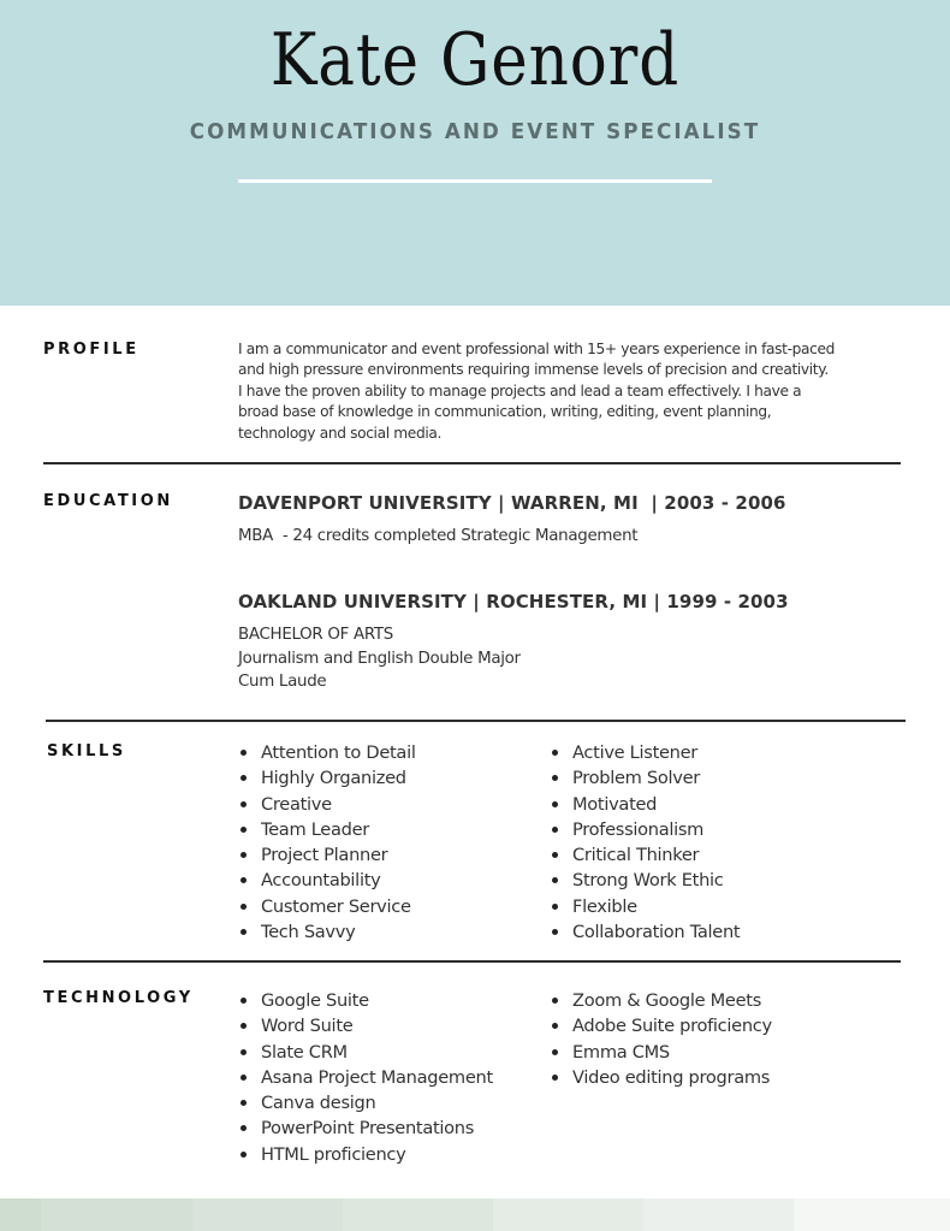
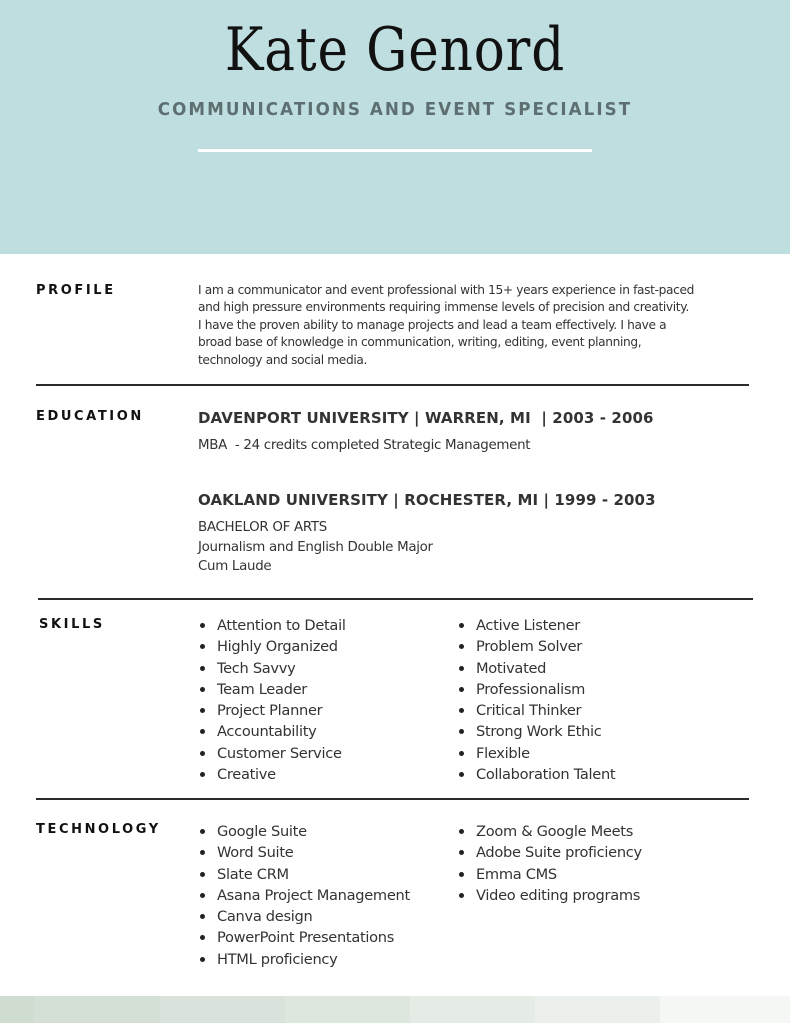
  Kate Genord
  COMMUNICATIONS AND EVENT SPECIALIST
  PROFILE
  I am a communicator and event professional with 15+ years experience in fast-paced
  and high pressure environments requiring immense levels of precision and creativity.
  I have the proven ability to manage projects and lead a team effectively. I have a
  broad base of knowledge in communication, writing, editing, event planning,
  technology and social media.
  EDUCATION
  DAVENPORT UNIVERSITY | WARREN, MI | 2003 - 2006
  MBA - 24 credits completed Strategic Management
  OAKLAND UNIVERSITY | ROCHESTER, MI | 1999 - 2003
  BACHELOR OF ARTS
  Journalism and English Double Major
  Cum Laude
  SKILLS
  Attention to Detail
  Highly Organized
- Creative
+ Tech Savvy
  Team Leader
  Project Planner
  Accountability
  Customer Service
- Tech Savvy
+ Creative
  Active Listener
  Problem Solver
  Motivated
  Professionalism
  Critical Thinker
  Strong Work Ethic
  Flexible
  Collaboration Talent
  TECHNOLOGY
  Google Suite
  Word Suite
  Slate CRM
  Asana Project Management
  Canva design
  PowerPoint Presentations
  HTML proficiency
  Zoom & Google Meets
  Adobe Suite proficiency
  Emma CMS
  Video editing programs
